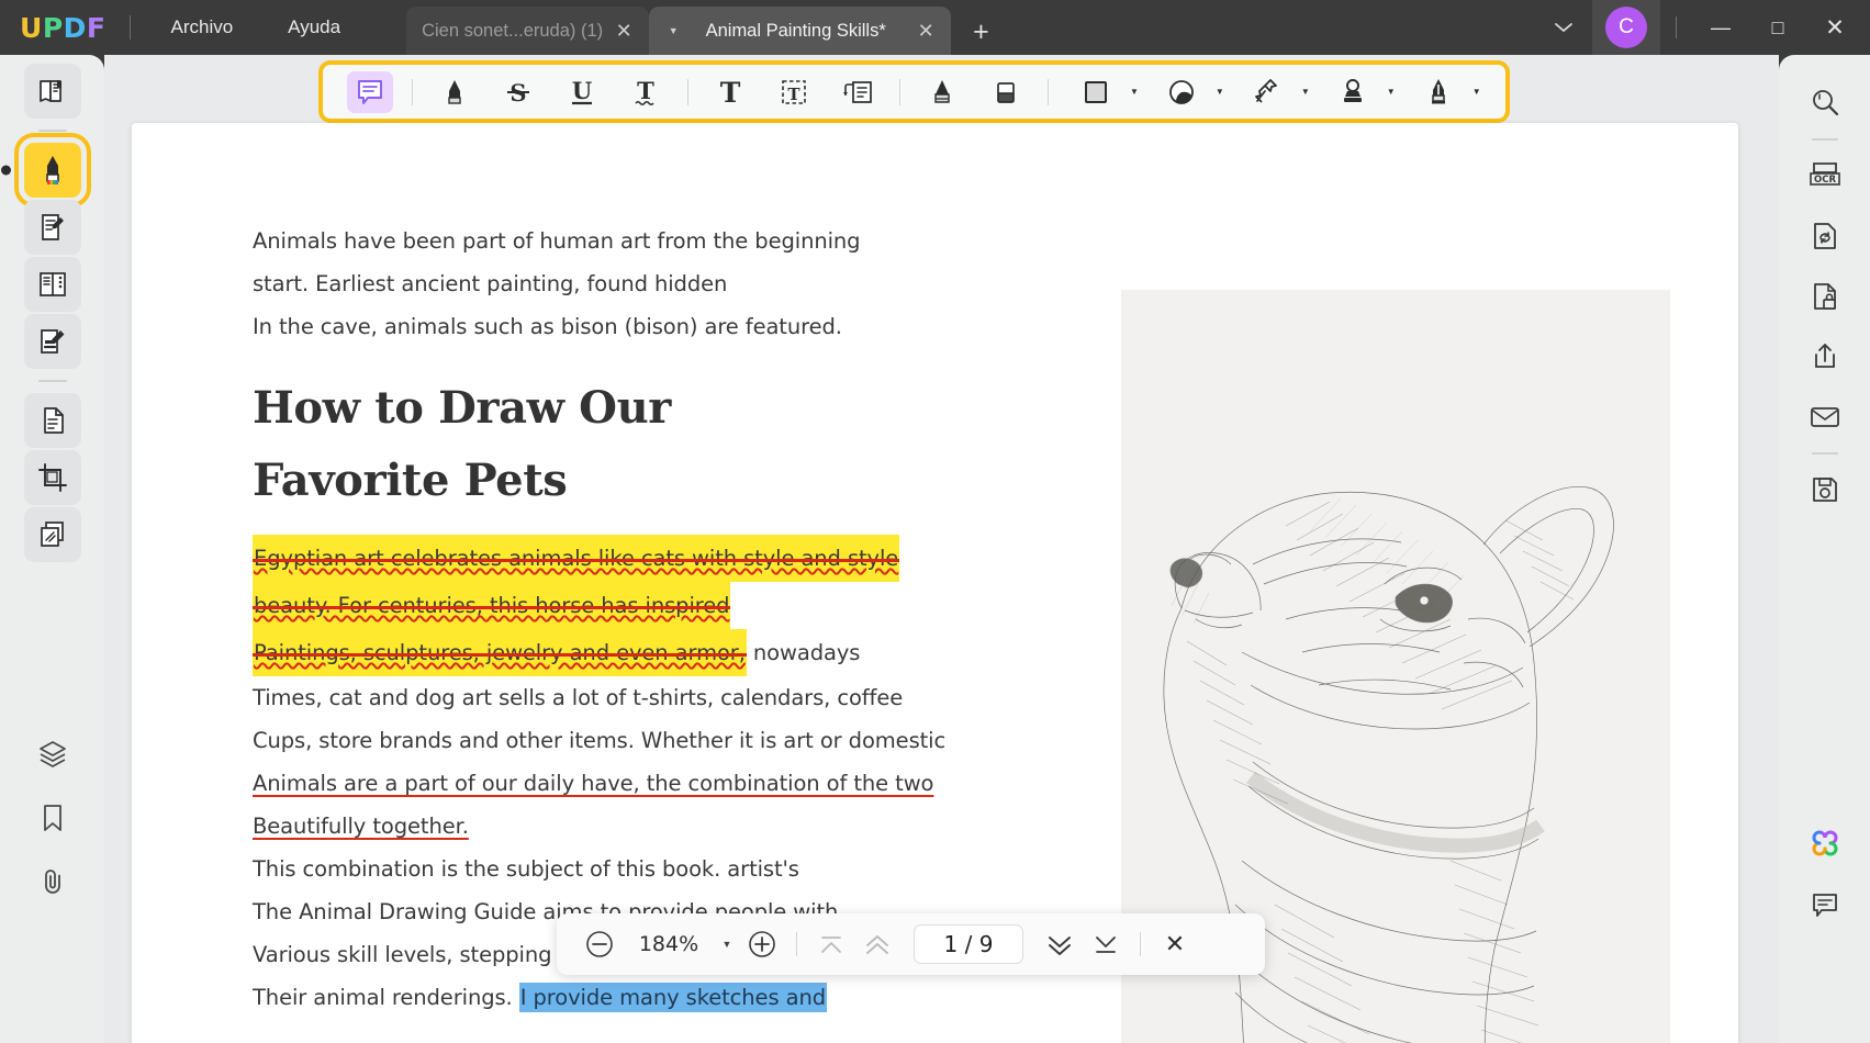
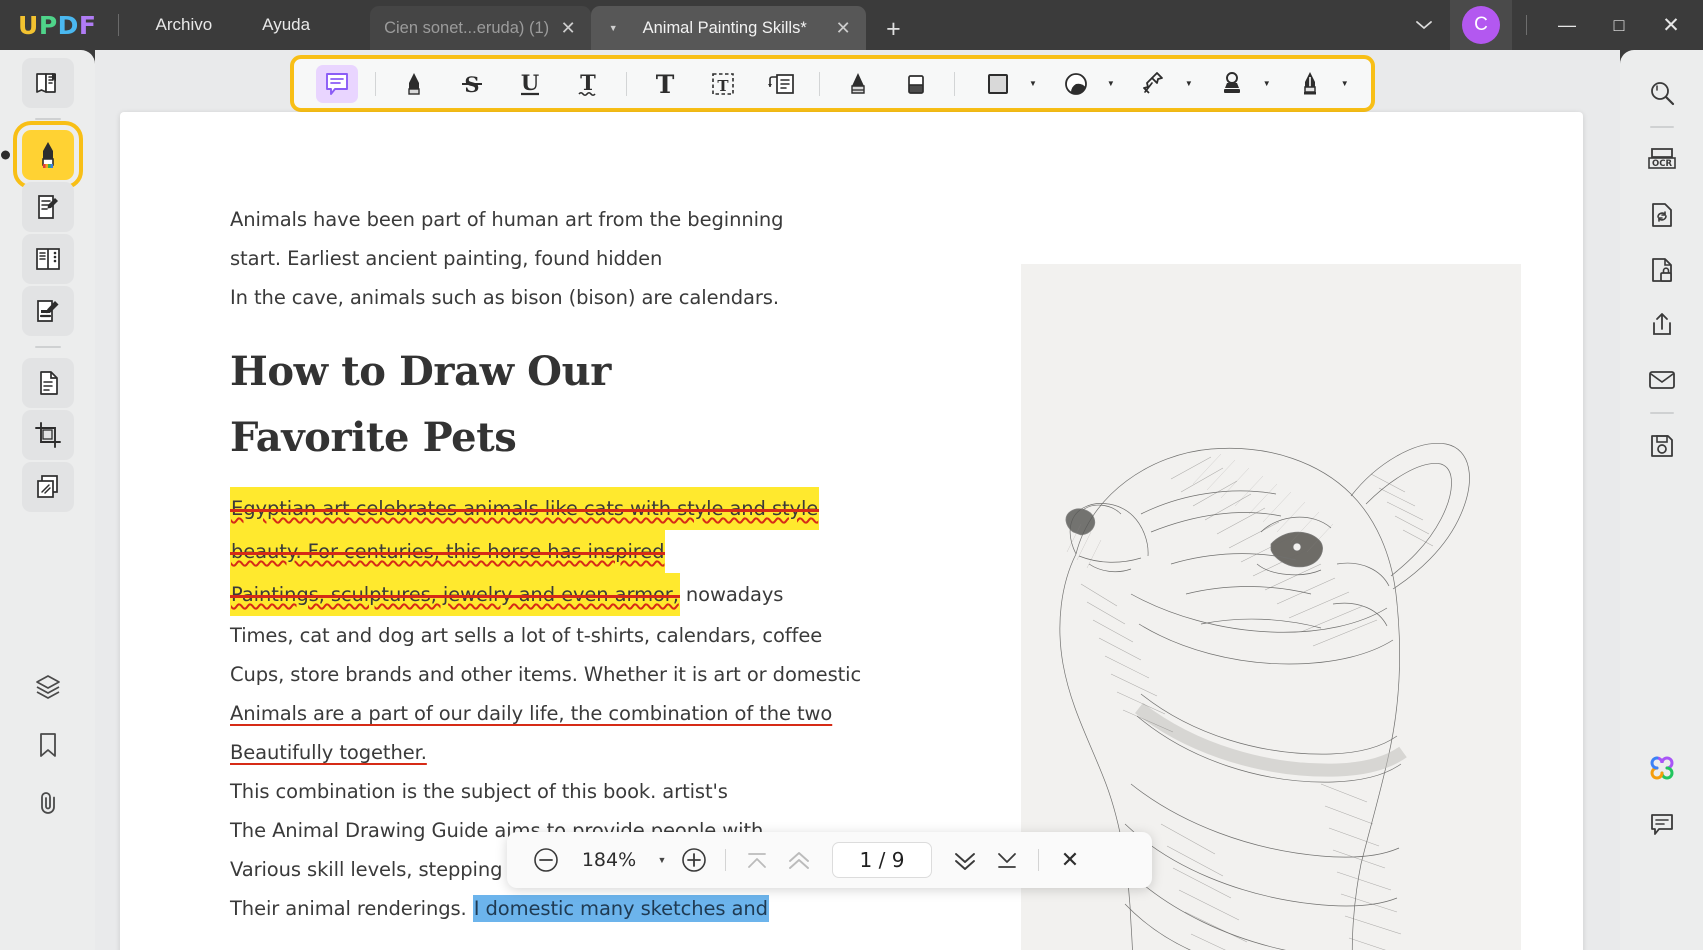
  UPDF
  Archivo
  Ayuda
  Cien sonet...eruda) (1)
  ✕
  ▼
  Animal Painting Skills*
  ✕
  +
  C
  —
  □
  ✕
  OCR
  U
  T
  T
  T
  ▼
  ▼
  ▼
  ▼
  ▼
  Animals have been part of human art from the beginning
  start. Earliest ancient painting, found hidden
- In the cave, animals such as bison (bison) are featured.
+ In the cave, animals such as bison (bison) are calendars.
  How to Draw Our
  Favorite Pets
  Egyptian art celebrates animals like cats with style and style
  beauty. For centuries, this horse has inspired
  Paintings, sculptures, jewelry and even armor, nowadays
  Times, cat and dog art sells a lot of t-shirts, calendars, coffee
  Cups, store brands and other items. Whether it is art or domestic
- Animals are a part of our daily have, the combination of the two
+ Animals are a part of our daily life, the combination of the two
  Beautifully together.
  This combination is the subject of this book. artist's
  The Animal Drawing Guide aims to provide people with
- Their animal renderings. I provide many sketches and
+ Their animal renderings. I domestic many sketches and
  184%
  ▼
  1 / 9
  ✕
